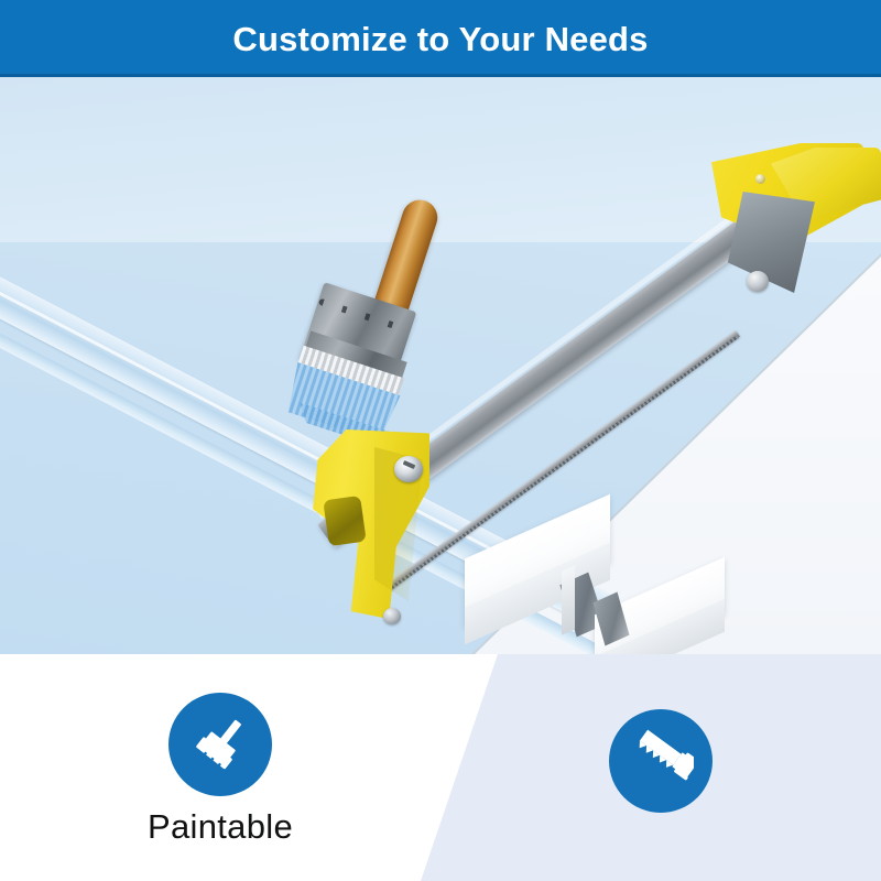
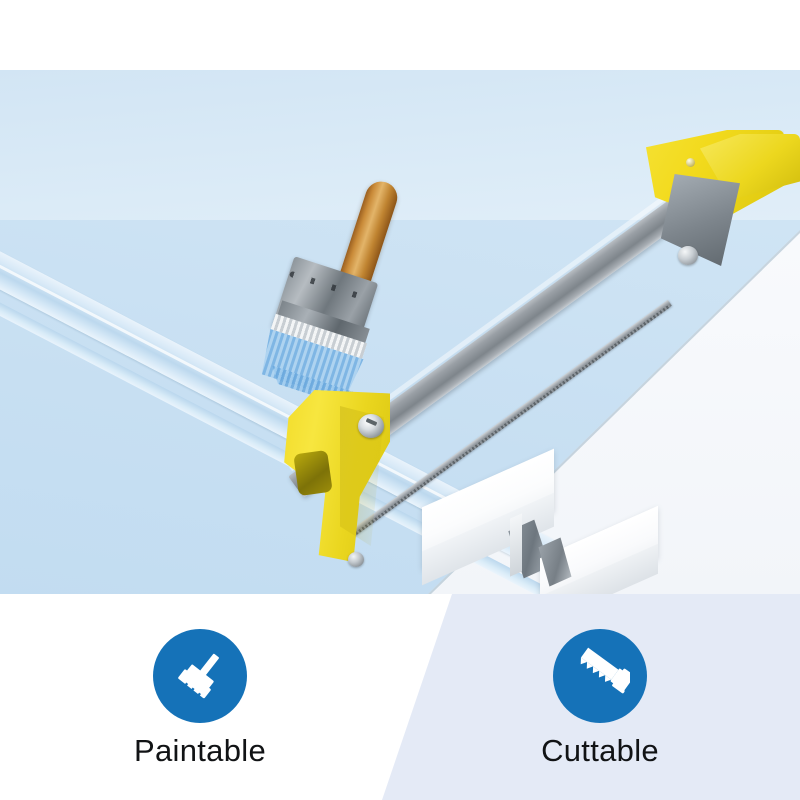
- Customize to Your Needs
  Paintable
+ Cuttable
